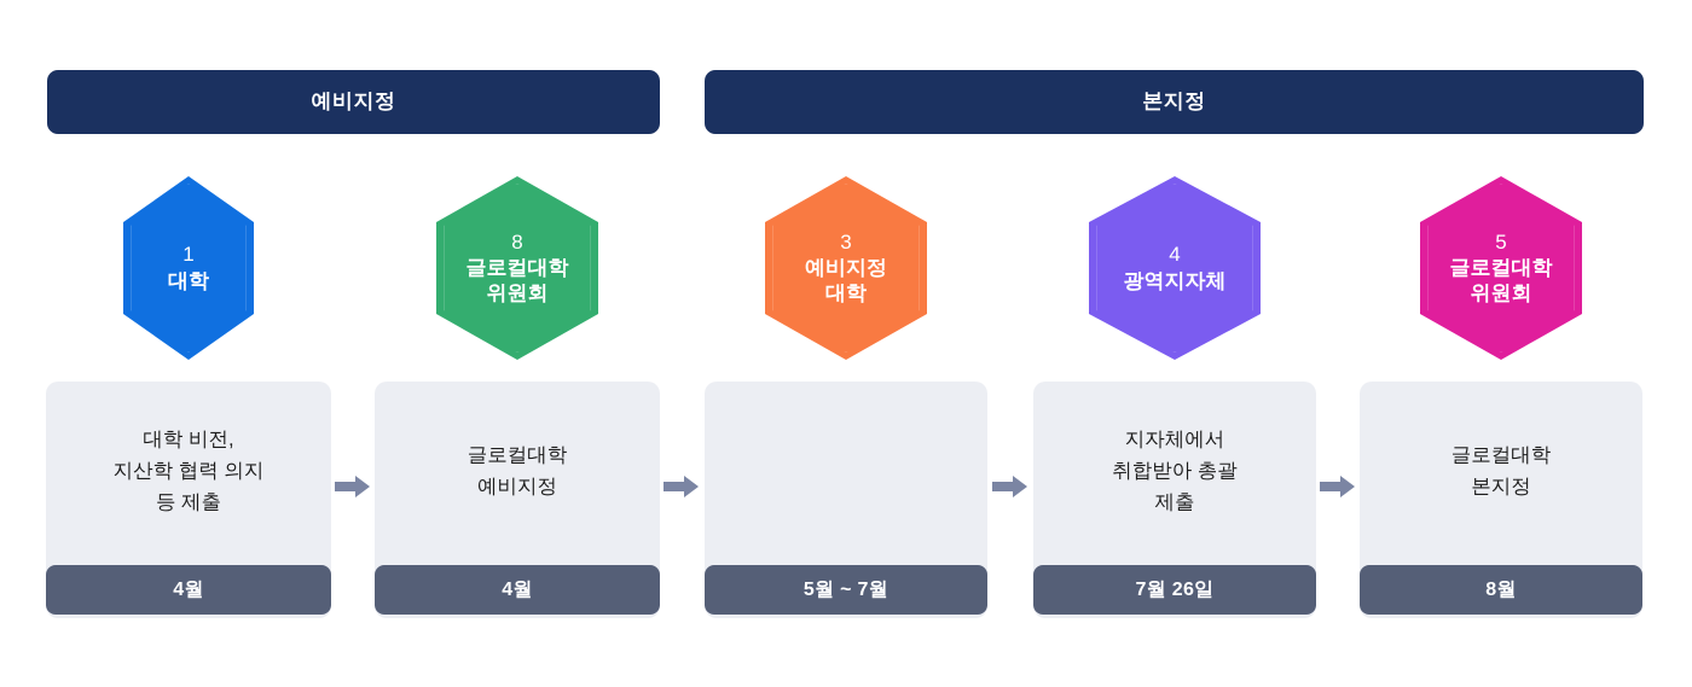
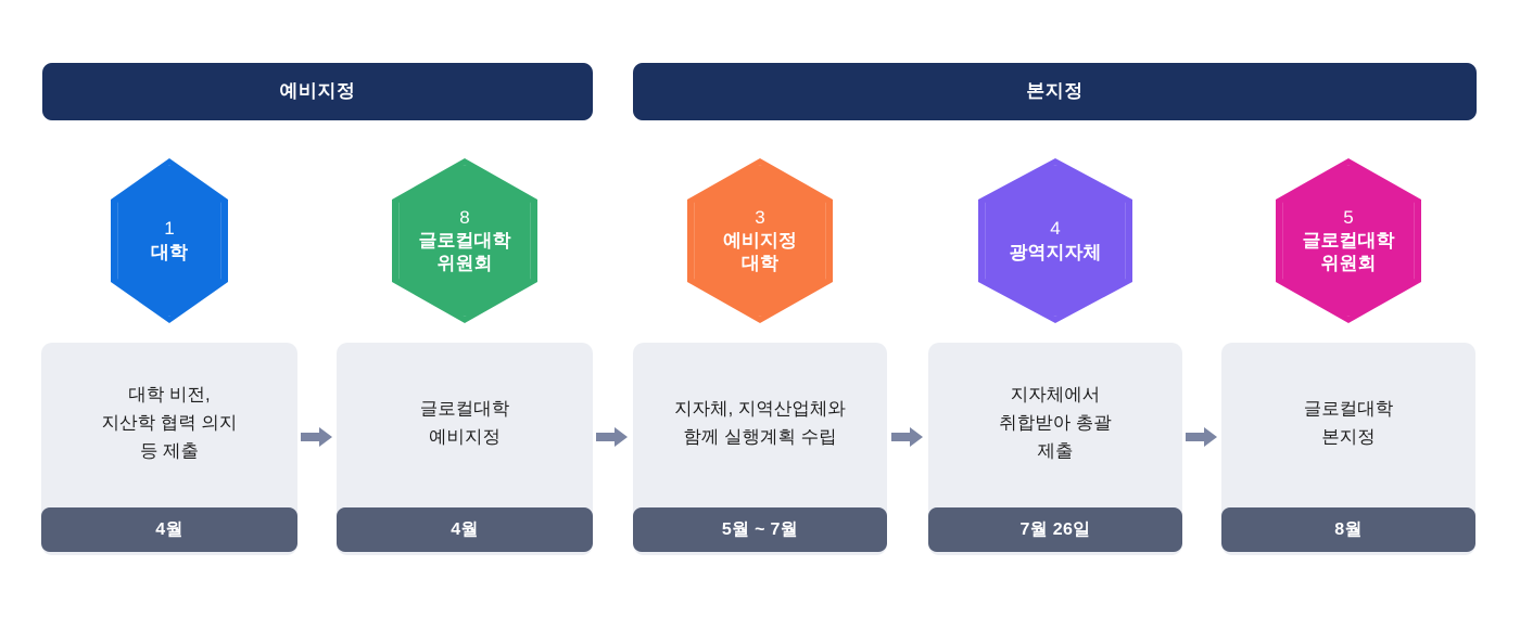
  예비지정
  본지정
  1
  대학
  대학 비전,
  지산학 협력 의지
  등 제출
  4월
  8
  글로컬대학
  위원회
  글로컬대학
  예비지정
  4월
  3
  예비지정
  대학
+ 지자체, 지역산업체와
+ 함께 실행계획 수립
  5월 ~ 7월
  4
  광역지자체
  지자체에서
  취합받아 총괄
  제출
  7월 26일
  5
  글로컬대학
  위원회
  글로컬대학
  본지정
  8월
